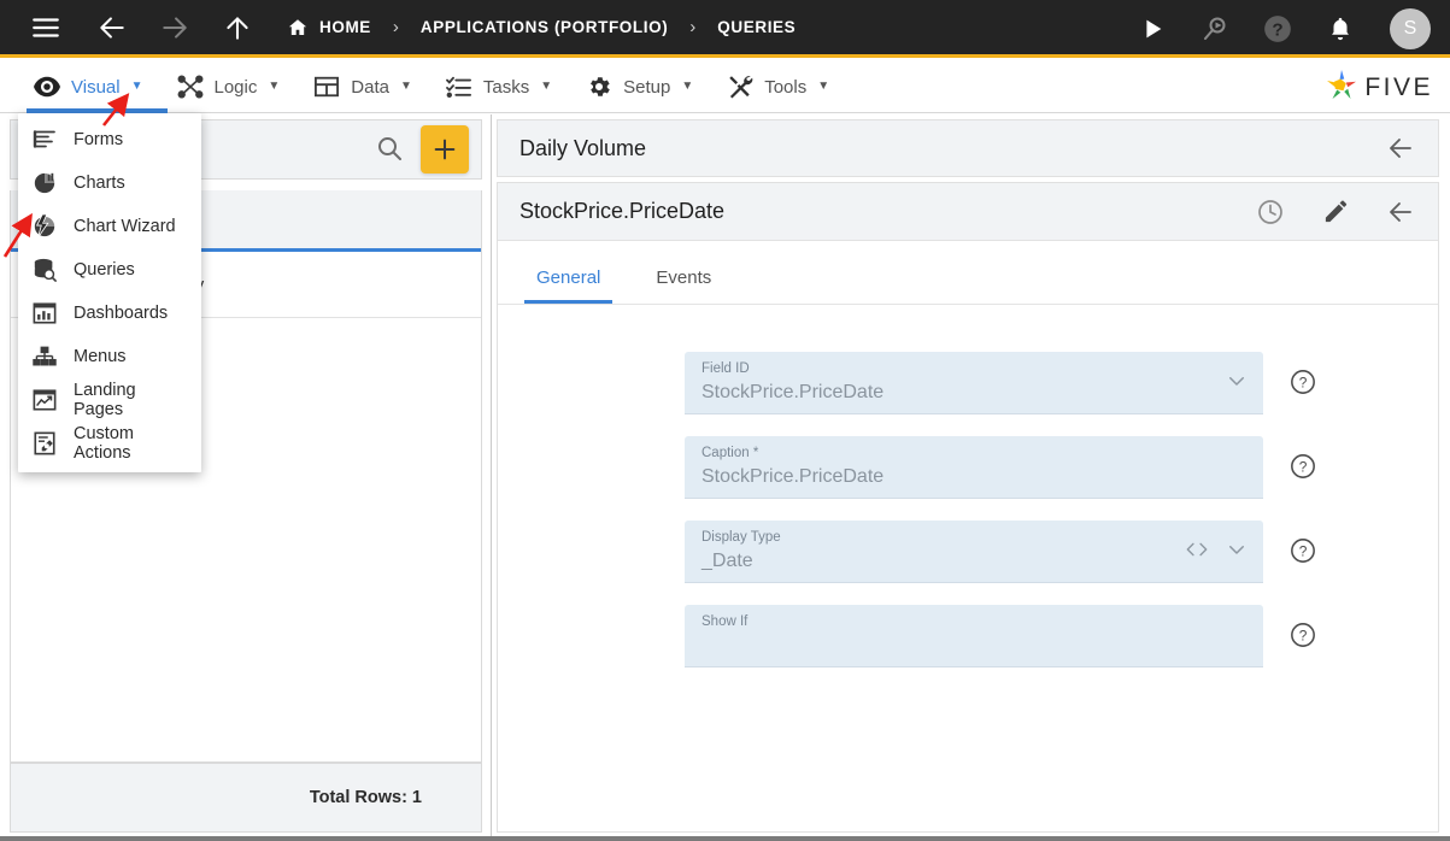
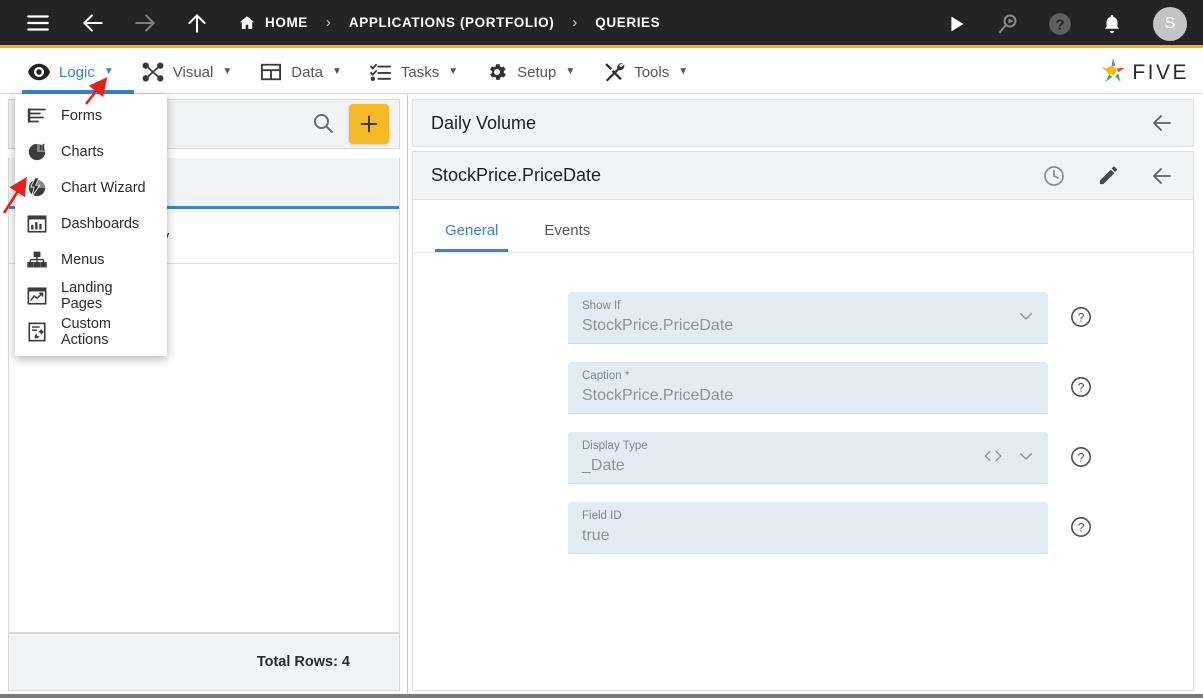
  HOME
  ›
  APPLICATIONS (PORTFOLIO)
  ›
  QUERIES
  ?
  S
- Visual
+ Logic
  ▼
- Logic
+ Visual
  ▼
  Data
  ▼
  Tasks
  ▼
  Setup
  ▼
  Tools
  ▼
  FIVE
- Total Rows: 1
+ Total Rows: 4
  Daily Volume
  StockPrice.PriceDate
  General
  Events
- Field ID
+ Show If
  StockPrice.PriceDate
  ?
  Caption *
  StockPrice.PriceDate
  ?
  Display Type
  _Date
  ?
- Show If
+ Field ID
+ true
  ?
  Forms
  Charts
  Chart Wizard
- Queries
  Dashboards
  Menus
  Landing Pages
  Custom Actions
